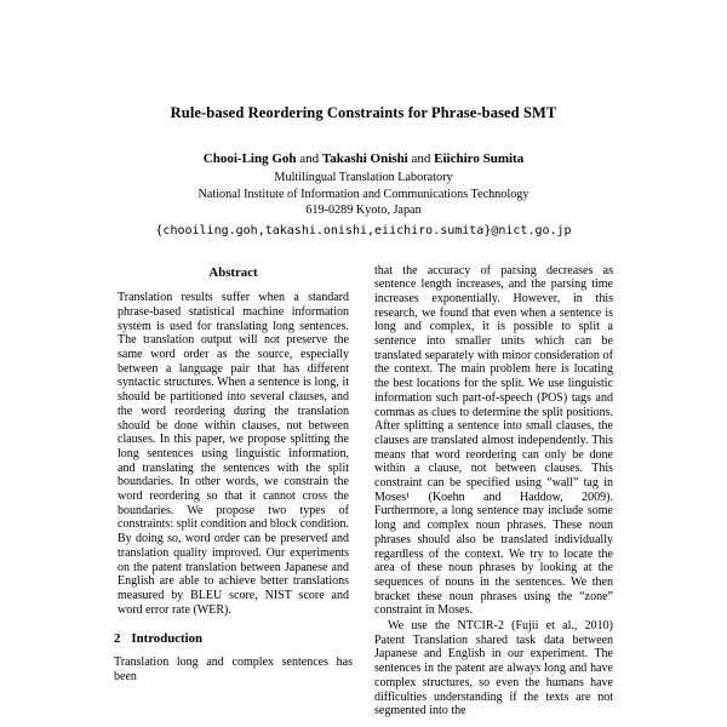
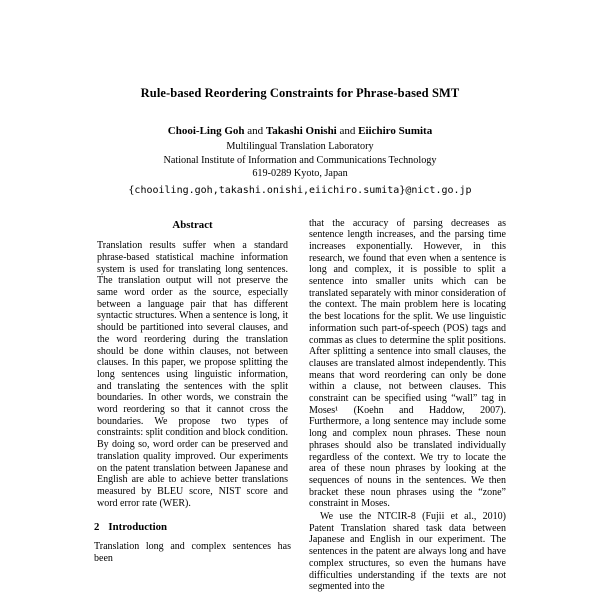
  Rule-based Reordering Constraints for Phrase-based SMT
  Chooi-Ling Goh and Takashi Onishi and Eiichiro Sumita
  Multilingual Translation Laboratory
  National Institute of Information and Communications Technology
  619-0289 Kyoto, Japan
  {chooiling.goh,takashi.onishi,eiichiro.sumita}@nict.go.jp
  Abstract
  Translation results suffer when a standard phrase-based statistical machine information system is used for translating long sentences. The translation output will not preserve the same word order as the source, especially between a language pair that has different syntactic structures. When a sentence is long, it should be partitioned into several clauses, and the word reordering during the translation should be done within clauses, not between clauses. In this paper, we propose splitting the long sentences using linguistic information, and translating the sentences with the split boundaries. In other words, we constrain the word reordering so that it cannot cross the boundaries. We propose two types of constraints: split condition and block condition. By doing so, word order can be preserved and translation quality improved. Our experiments on the patent translation between Japanese and English are able to achieve better translations measured by BLEU score, NIST score and word error rate (WER).
  2 Introduction
  Translation long and complex sentences has been
- that the accuracy of parsing decreases as sentence length increases, and the parsing time increases exponentially. However, in this research, we found that even when a sentence is long and complex, it is possible to split a sentence into smaller units which can be translated separately with minor consideration of the context. The main problem here is locating the best locations for the split. We use linguistic information such part-of-speech (POS) tags and commas as clues to determine the split positions. After splitting a sentence into small clauses, the clauses are translated almost independently. This means that word reordering can only be done within a clause, not between clauses. This constraint can be specified using “wall” tag in Moses¹ (Koehn and Haddow, 2009). Furthermore, a long sentence may include some long and complex noun phrases. These noun phrases should also be translated individually regardless of the context. We try to locate the area of these noun phrases by looking at the sequences of nouns in the sentences. We then bracket these noun phrases using the “zone” constraint in Moses.
+ that the accuracy of parsing decreases as sentence length increases, and the parsing time increases exponentially. However, in this research, we found that even when a sentence is long and complex, it is possible to split a sentence into smaller units which can be translated separately with minor consideration of the context. The main problem here is locating the best locations for the split. We use linguistic information such part-of-speech (POS) tags and commas as clues to determine the split positions. After splitting a sentence into small clauses, the clauses are translated almost independently. This means that word reordering can only be done within a clause, not between clauses. This constraint can be specified using “wall” tag in Moses¹ (Koehn and Haddow, 2007). Furthermore, a long sentence may include some long and complex noun phrases. These noun phrases should also be translated individually regardless of the context. We try to locate the area of these noun phrases by looking at the sequences of nouns in the sentences. We then bracket these noun phrases using the “zone” constraint in Moses.
- We use the NTCIR-2 (Fujii et al., 2010) Patent Translation shared task data between Japanese and English in our experiment. The sentences in the patent are always long and have complex structures, so even the humans have difficulties understanding if the texts are not segmented into the
+ We use the NTCIR-8 (Fujii et al., 2010) Patent Translation shared task data between Japanese and English in our experiment. The sentences in the patent are always long and have complex structures, so even the humans have difficulties understanding if the texts are not segmented into the
